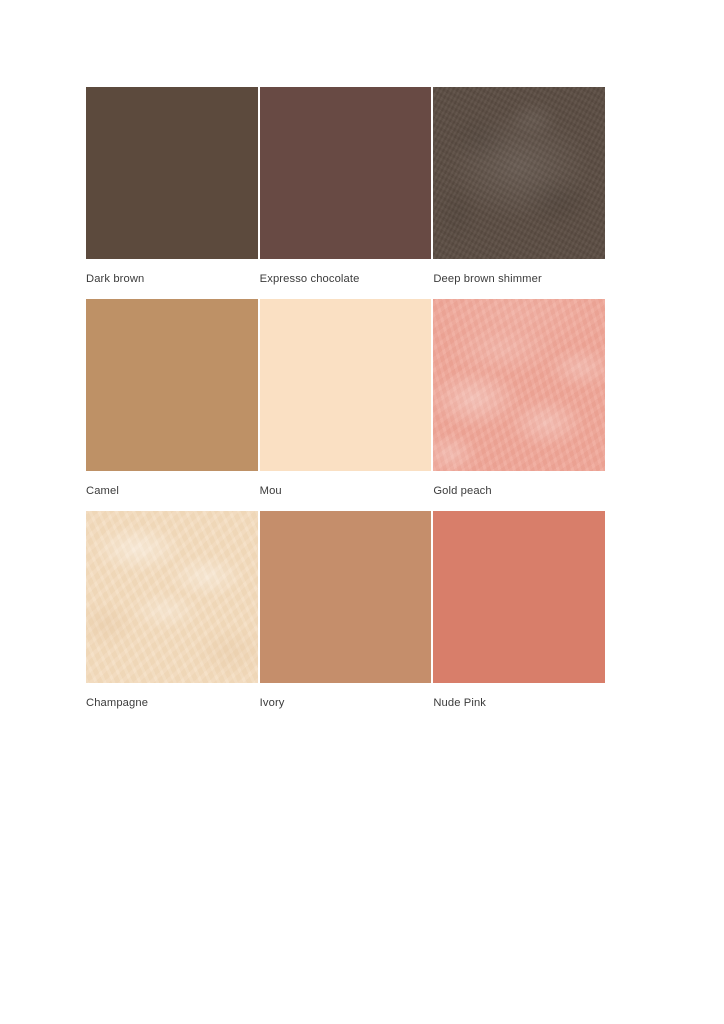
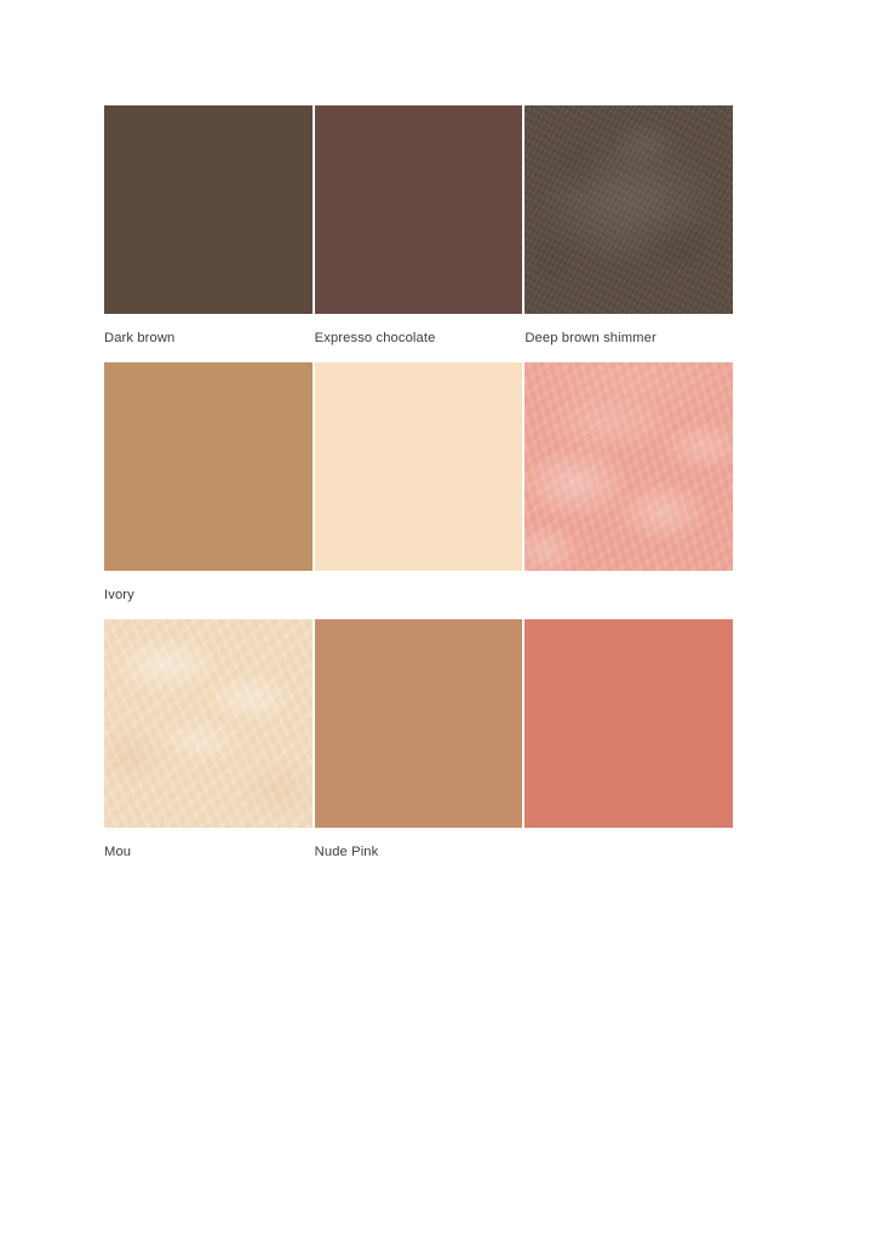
  Dark brown
  Expresso chocolate
  Deep brown shimmer
- Camel
- Mou
+ Ivory
- Gold peach
- Champagne
- Ivory
+ Mou
  Nude Pink
